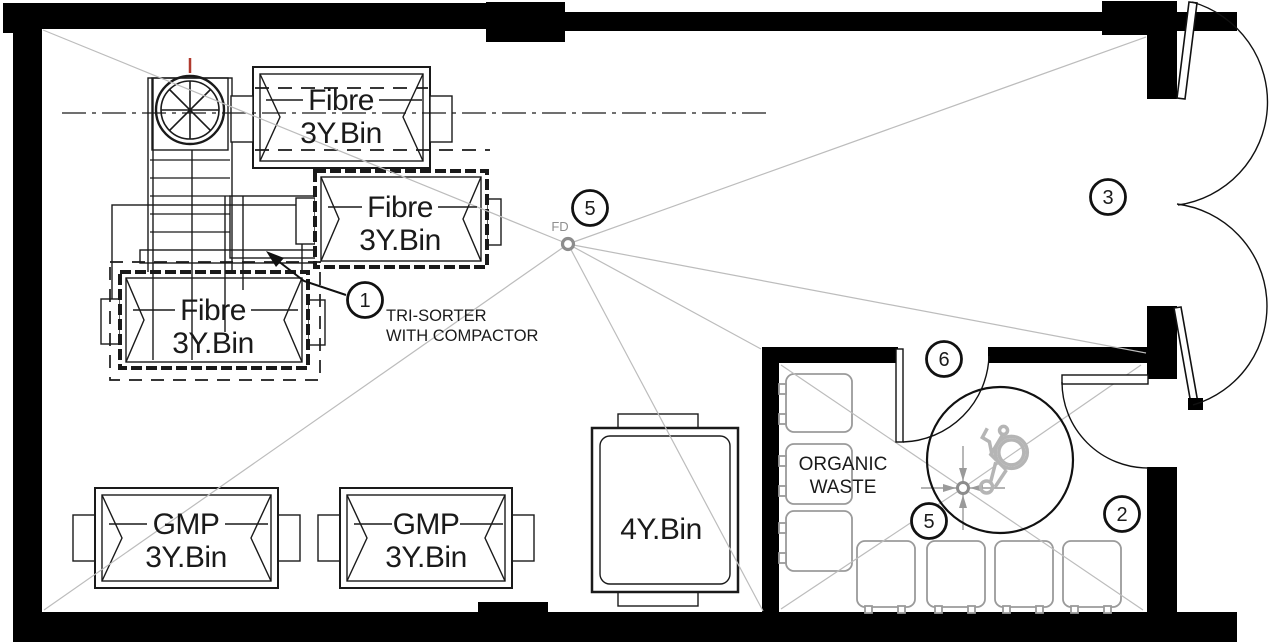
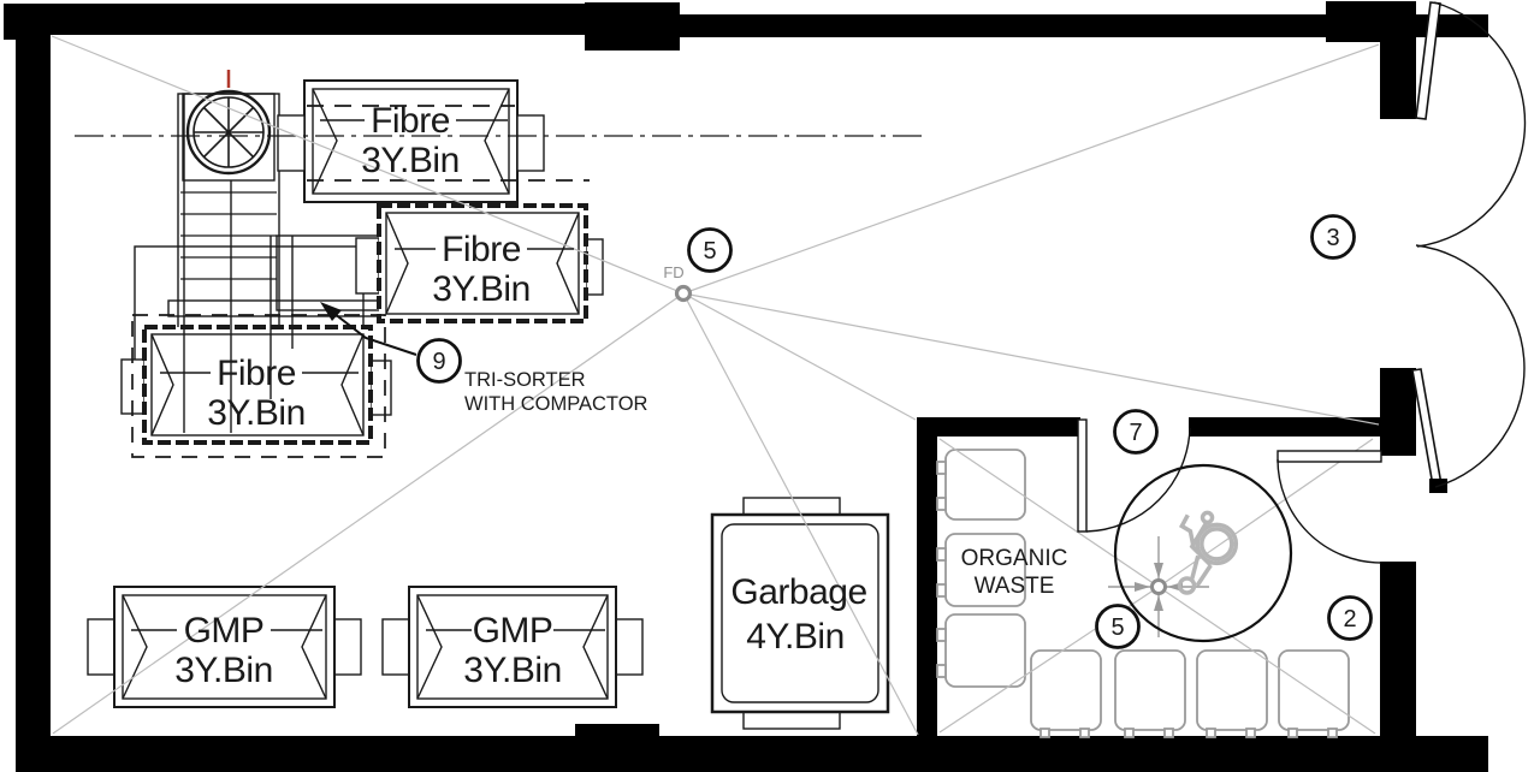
  FD
- 1
+ 9
  5
  3
- 6
+ 7
  5
  2
  Fibre
  3Y.Bin
  Fibre
  3Y.Bin
  Fibre
  3Y.Bin
  GMP
  3Y.Bin
  GMP
  3Y.Bin
+ Garbage
  4Y.Bin
  TRI-SORTER
  WITH COMPACTOR
  ORGANIC
  WASTE
